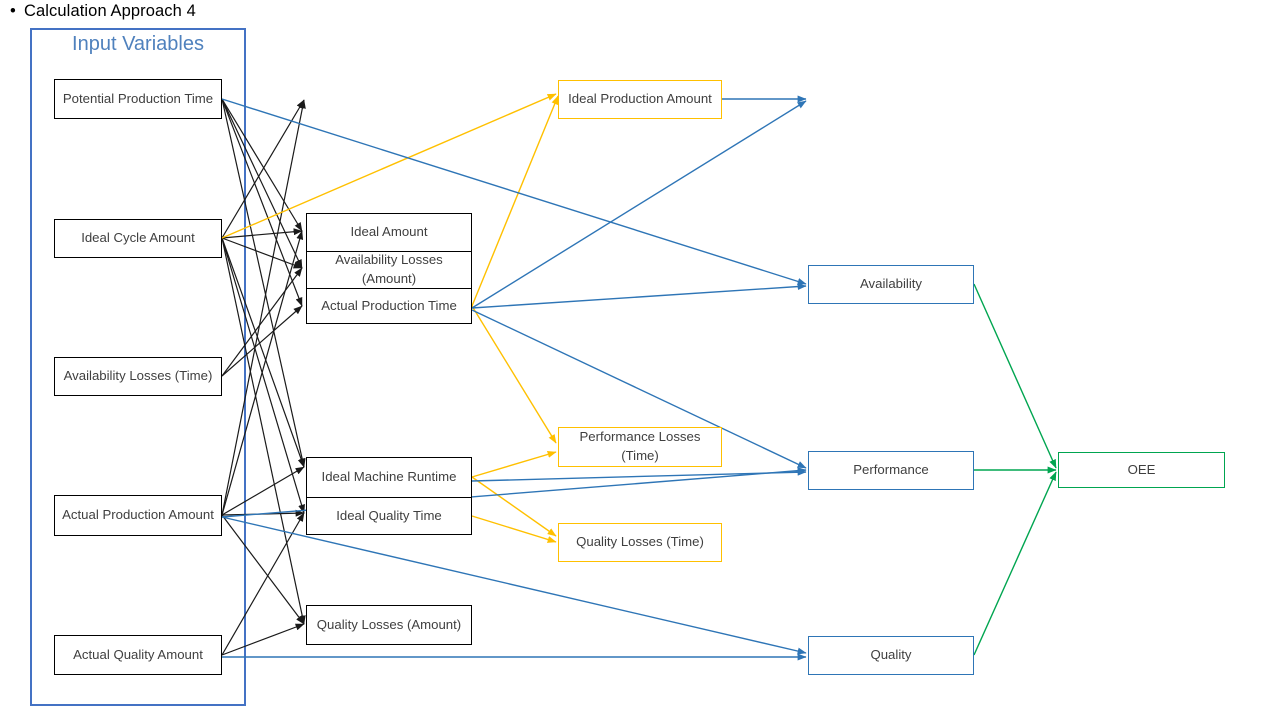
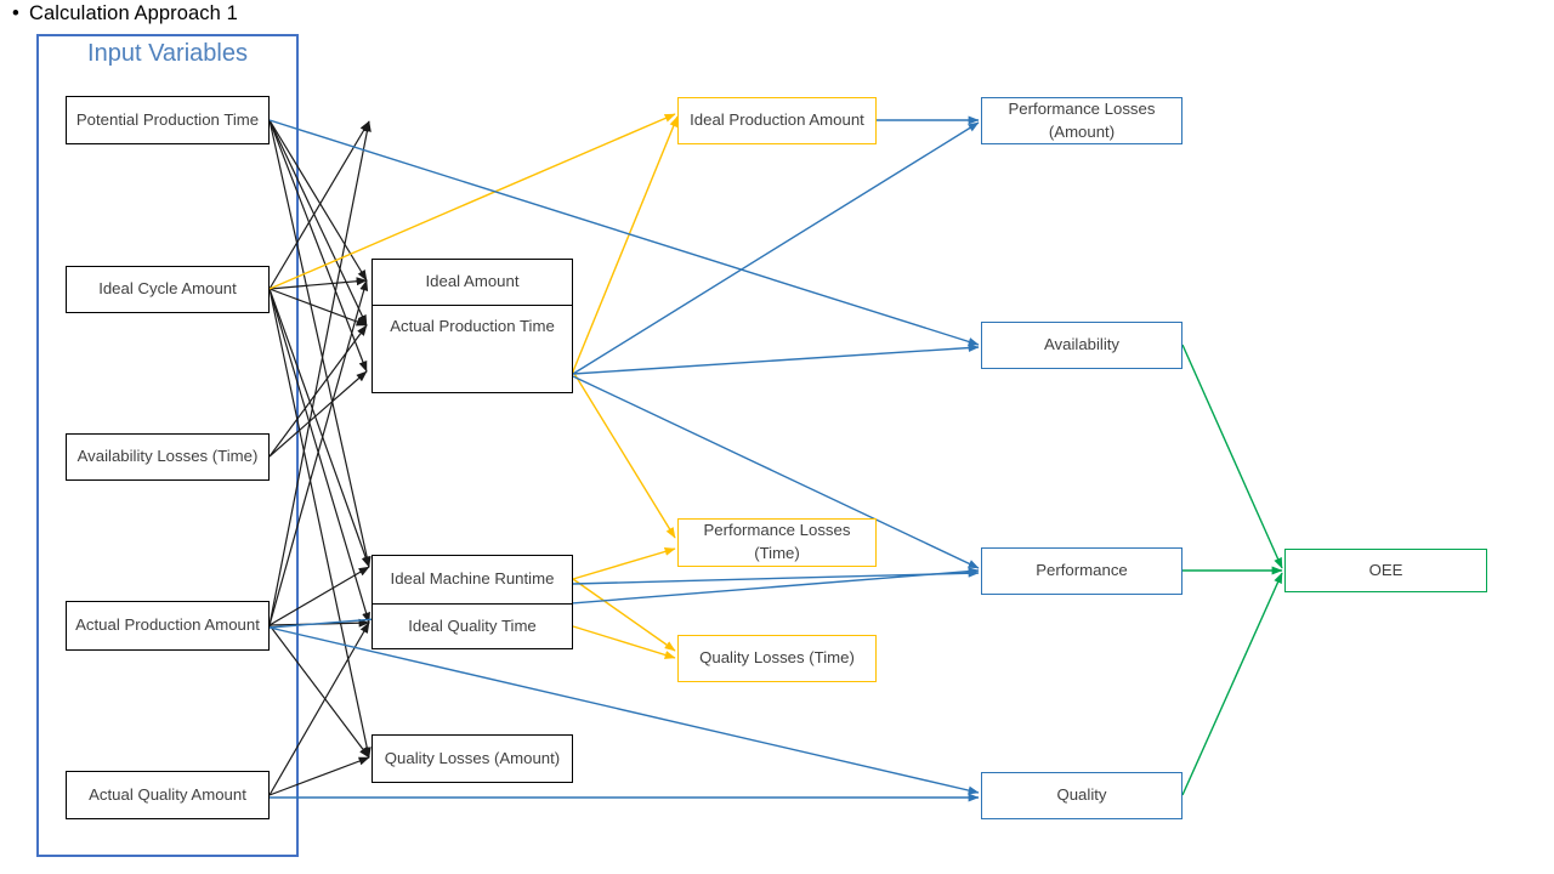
- • Calculation Approach 4
+ • Calculation Approach 1
  Input Variables
  Potential Production Time
  Ideal Cycle Amount
  Availability Losses (Time)
  Actual Production Amount
  Actual Quality Amount
  Ideal Amount
- Availability Losses (Amount)
  Actual Production Time
  Ideal Machine Runtime
  Ideal Quality Time
  Quality Losses (Amount)
  Ideal Production Amount
  Performance Losses (Time)
  Quality Losses (Time)
+ Performance Losses (Amount)
  Availability
  Performance
  Quality
  OEE
